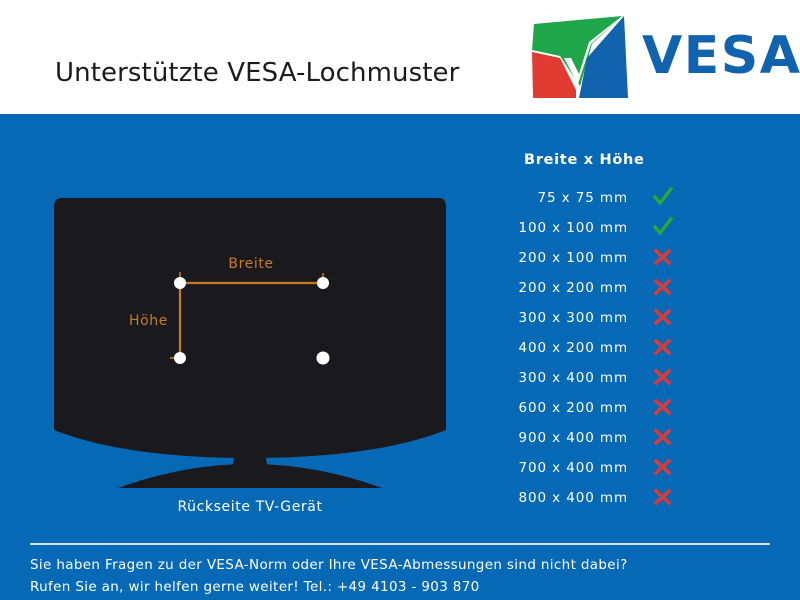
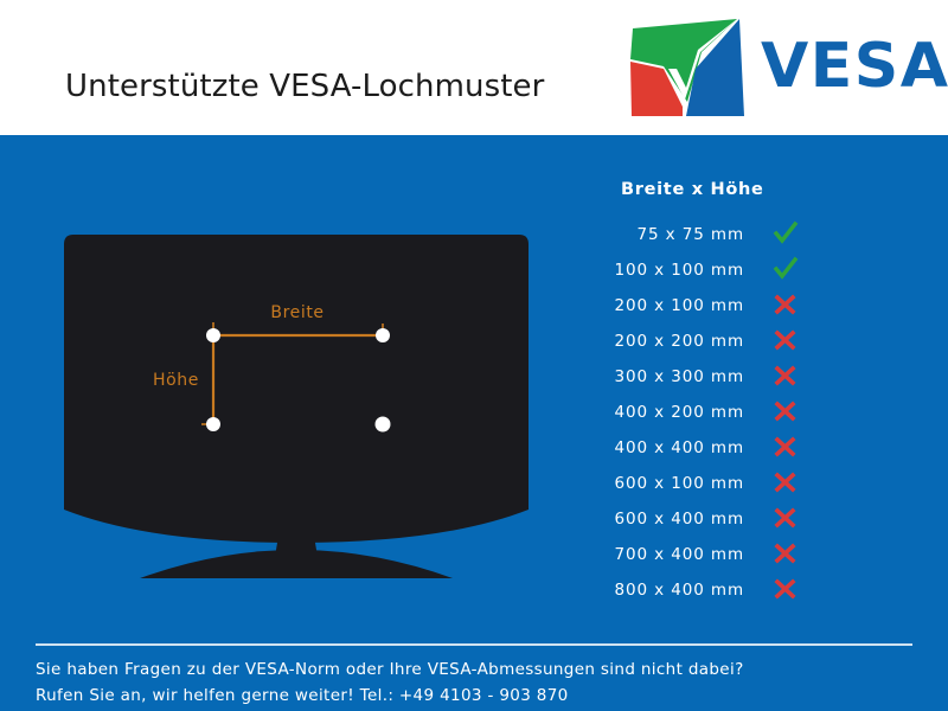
  Unterstützte VESA-Lochmuster
  VESA
  Breite
  Höhe
- Rückseite TV-Gerät
  Breite x Höhe
  75 x 75 mm
  100 x 100 mm
  200 x 100 mm
  200 x 200 mm
  300 x 300 mm
  400 x 200 mm
- 300 x 400 mm
+ 400 x 400 mm
- 600 x 200 mm
+ 600 x 100 mm
- 900 x 400 mm
+ 600 x 400 mm
  700 x 400 mm
  800 x 400 mm
  Sie haben Fragen zu der VESA-Norm oder Ihre VESA-Abmessungen sind nicht dabei?
  Rufen Sie an, wir helfen gerne weiter! Tel.: +49 4103 - 903 870
